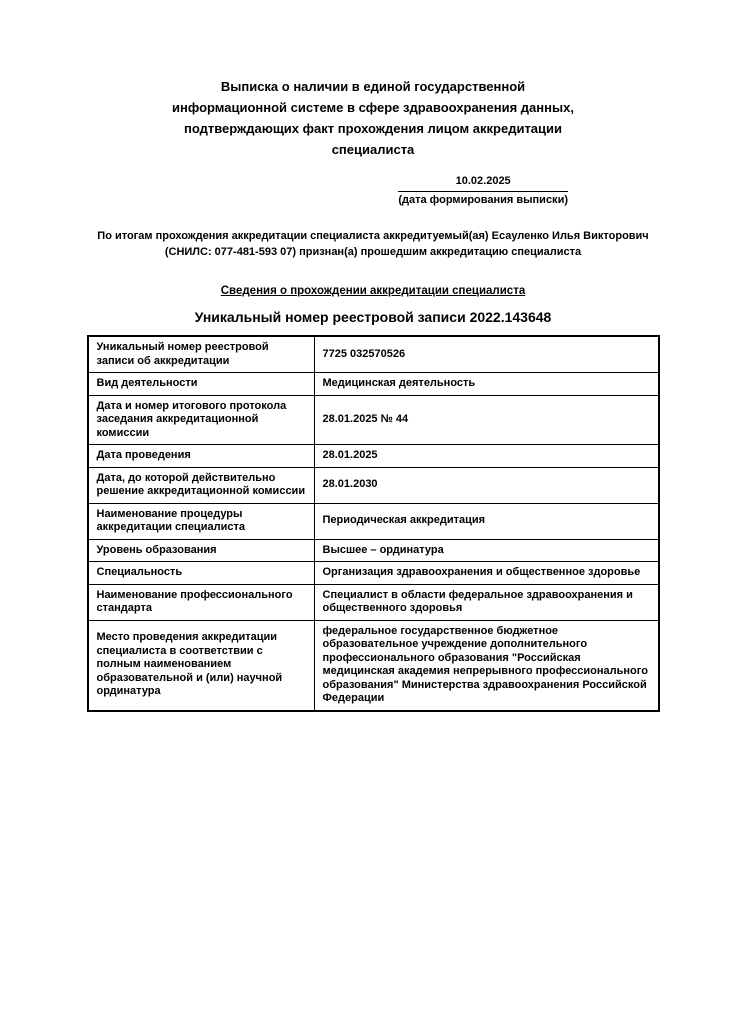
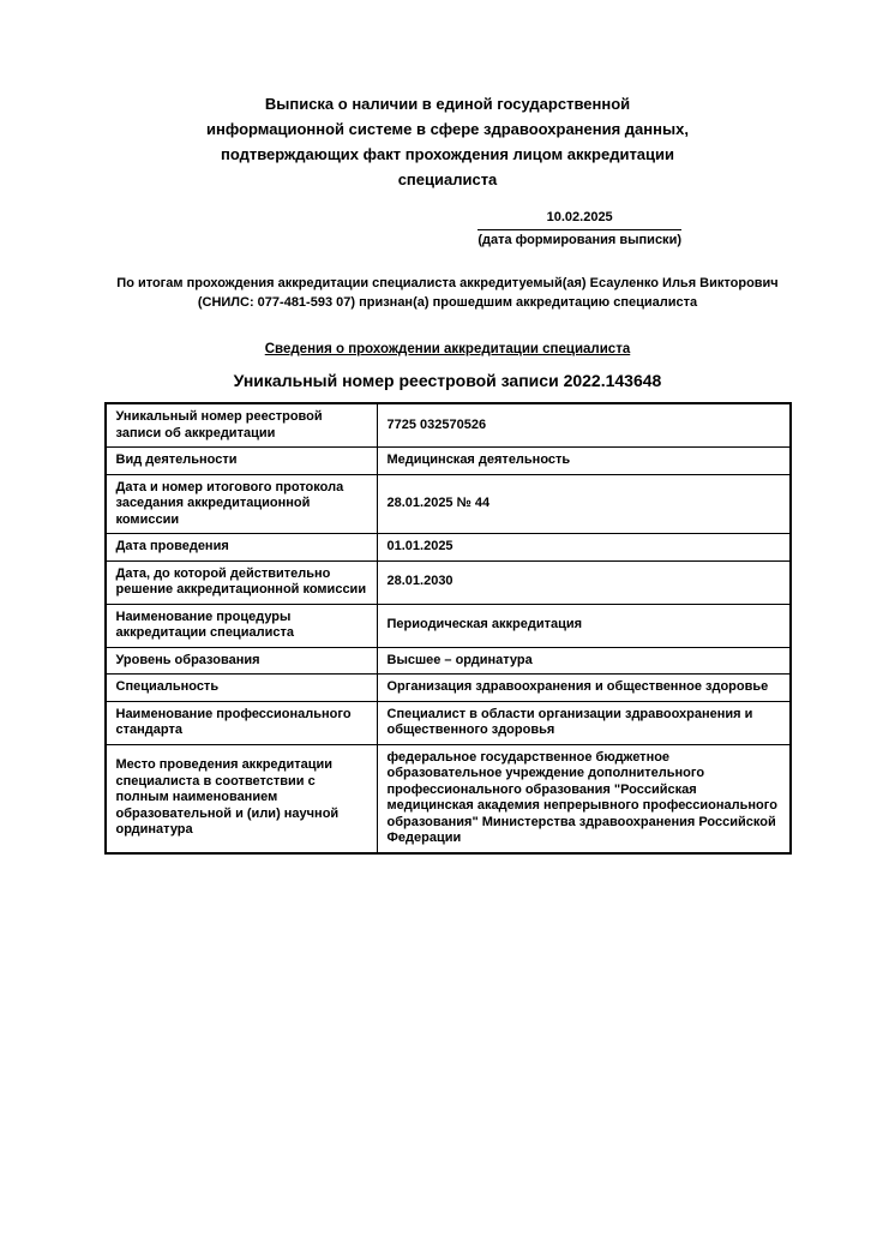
  Выписка о наличии в единой государственной информационной системе в сфере здравоохранения данных, подтверждающих факт прохождения лицом аккредитации специалиста
  10.02.2025
  (дата формирования выписки)
  По итогам прохождения аккредитации специалиста аккредитуемый(ая) Есауленко Илья Викторович (СНИЛС: 077-481-593 07) признан(а) прошедшим аккредитацию специалиста
  Сведения о прохождении аккредитации специалиста
  Уникальный номер реестровой записи 2022.143648
  Уникальный номер реестровой записи об аккредитации	7725 032570526
  Вид деятельности	Медицинская деятельность
  Дата и номер итогового протокола заседания аккредитационной комиссии	28.01.2025 № 44
- Дата проведения	28.01.2025
+ Дата проведения	01.01.2025
  Дата, до которой действительно решение аккредитационной комиссии	28.01.2030
  Наименование процедуры аккредитации специалиста	Периодическая аккредитация
  Уровень образования	Высшее – ординатура
  Специальность	Организация здравоохранения и общественное здоровье
- Наименование профессионального стандарта	Специалист в области федеральное здравоохранения и общественного здоровья
+ Наименование профессионального стандарта	Специалист в области организации здравоохранения и общественного здоровья
  Место проведения аккредитации специалиста в соответствии с полным наименованием образовательной и (или) научной ординатура	федеральное государственное бюджетное образовательное учреждение дополнительного профессионального образования "Российская медицинская академия непрерывного профессионального образования" Министерства здравоохранения Российской Федерации
